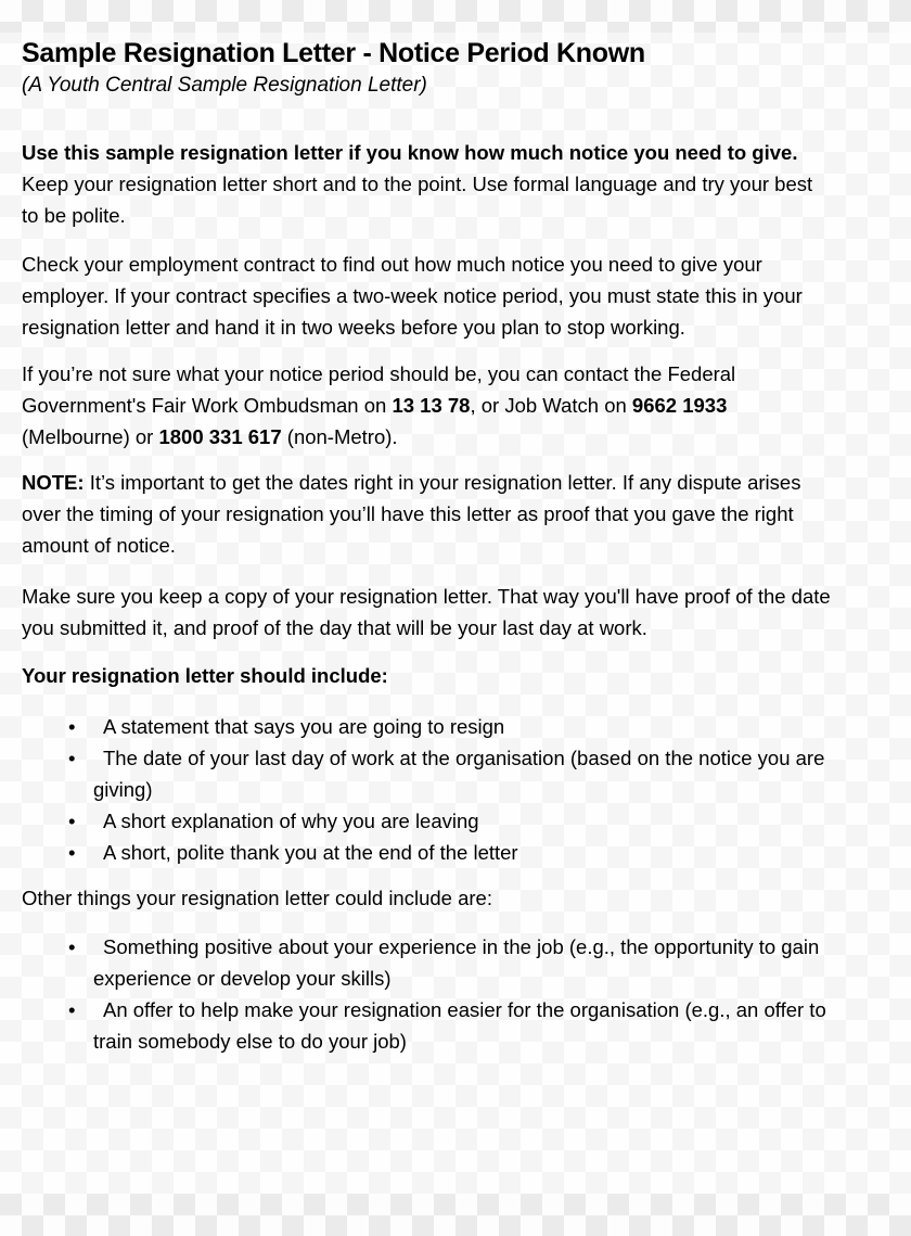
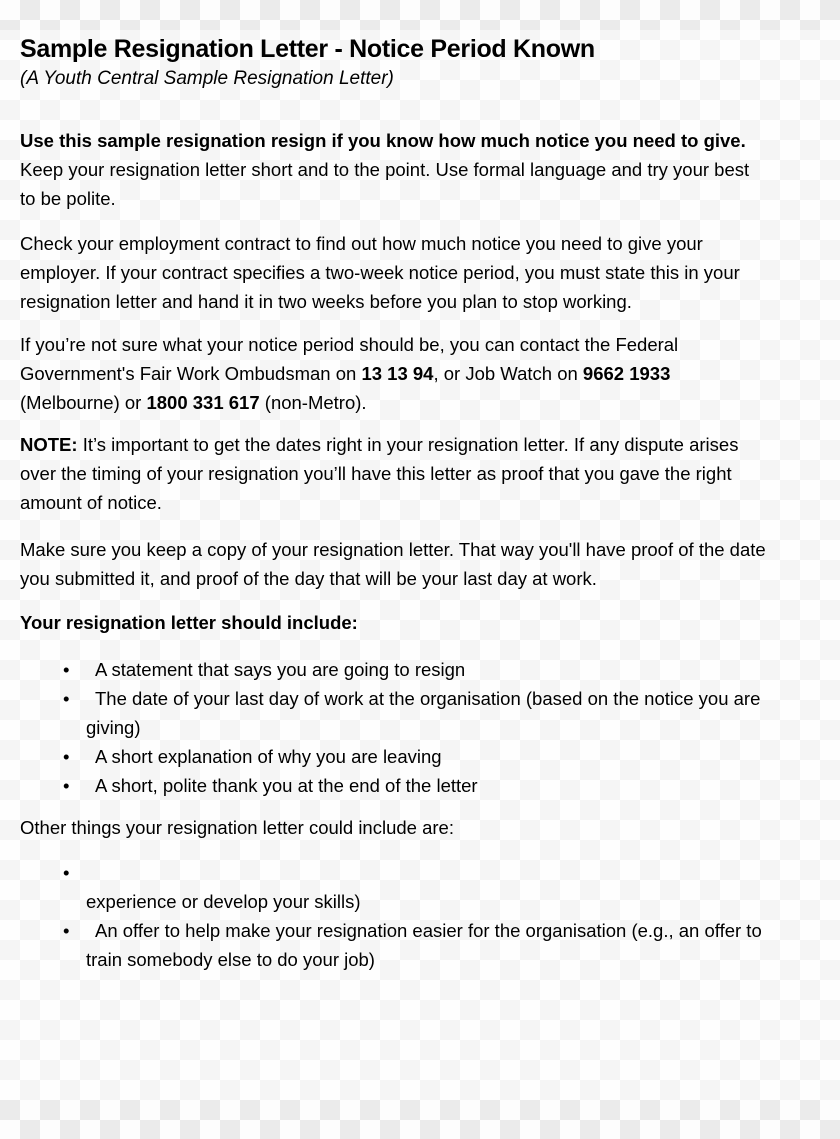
  Sample Resignation Letter - Notice Period Known
  (A Youth Central Sample Resignation Letter)
- Use this sample resignation letter if you know how much notice you need to give.
+ Use this sample resignation resign if you know how much notice you need to give.
  Keep your resignation letter short and to the point. Use formal language and try your best
  to be polite.
  Check your employment contract to find out how much notice you need to give your
  employer. If your contract specifies a two-week notice period, you must state this in your
  resignation letter and hand it in two weeks before you plan to stop working.
  If you’re not sure what your notice period should be, you can contact the Federal
- Government's Fair Work Ombudsman on 13 13 78, or Job Watch on 9662 1933
+ Government's Fair Work Ombudsman on 13 13 94, or Job Watch on 9662 1933
  (Melbourne) or 1800 331 617 (non-Metro).
  NOTE: It’s important to get the dates right in your resignation letter. If any dispute arises
  over the timing of your resignation you’ll have this letter as proof that you gave the right
  amount of notice.
  Make sure you keep a copy of your resignation letter. That way you'll have proof of the date
  you submitted it, and proof of the day that will be your last day at work.
  Your resignation letter should include:
  A statement that says you are going to resign
  The date of your last day of work at the organisation (based on the notice you are
  giving)
  A short explanation of why you are leaving
  A short, polite thank you at the end of the letter
  Other things your resignation letter could include are:
- Something positive about your experience in the job (e.g., the opportunity to gain
  experience or develop your skills)
  An offer to help make your resignation easier for the organisation (e.g., an offer to
  train somebody else to do your job)
